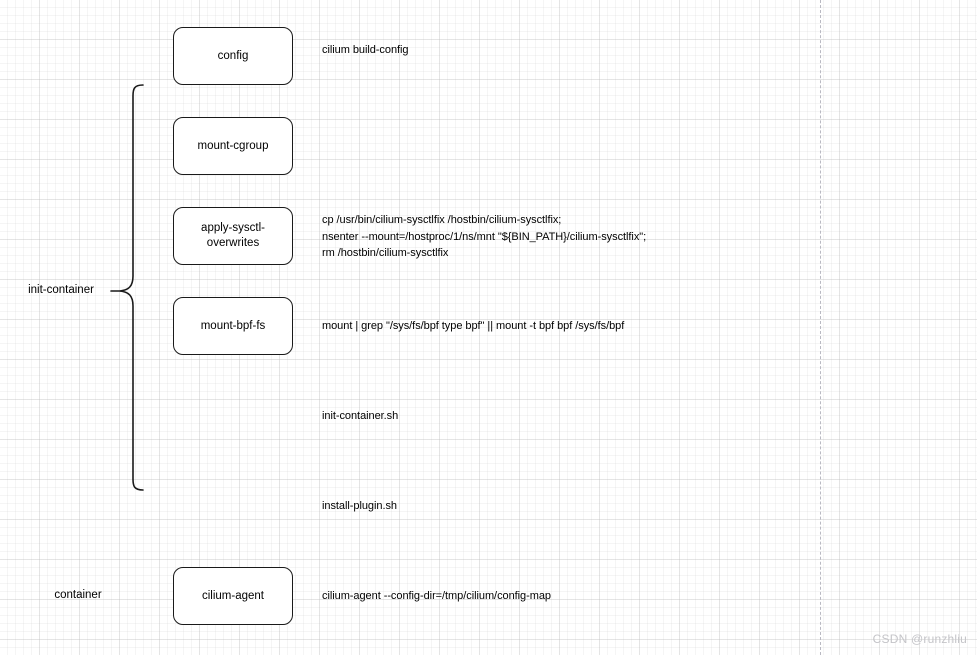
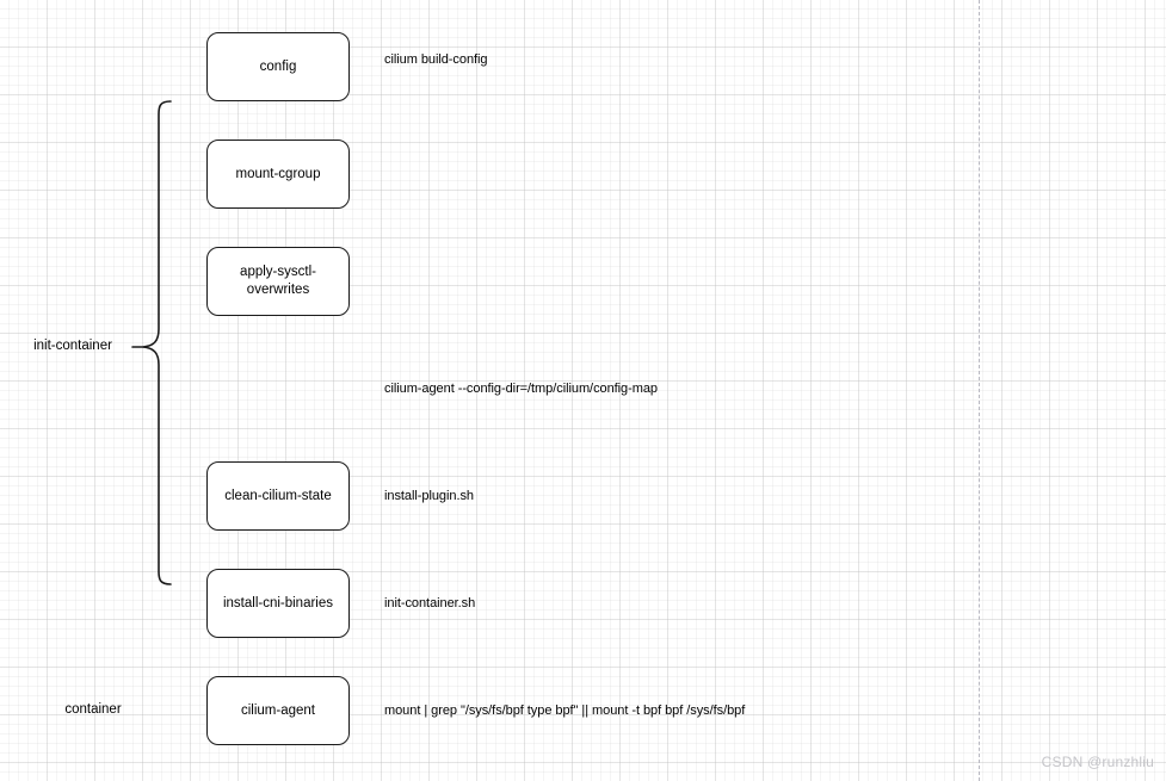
  init-container
  container
  config
  cilium build-config
  mount-cgroup
  apply-sysctl-
  overwrites
- cp /usr/bin/cilium-sysctlfix /hostbin/cilium-sysctlfix;
- nsenter --mount=/hostproc/1/ns/mnt "${BIN_PATH}/cilium-sysctlfix";
- rm /hostbin/cilium-sysctlfix
- mount-bpf-fs
- mount | grep "/sys/fs/bpf type bpf" || mount -t bpf bpf /sys/fs/bpf
+ cilium-agent --config-dir=/tmp/cilium/config-map
+ clean-cilium-state
- init-container.sh
+ install-plugin.sh
+ install-cni-binaries
- install-plugin.sh
+ init-container.sh
  cilium-agent
- cilium-agent --config-dir=/tmp/cilium/config-map
+ mount | grep "/sys/fs/bpf type bpf" || mount -t bpf bpf /sys/fs/bpf
  CSDN @runzhliu
